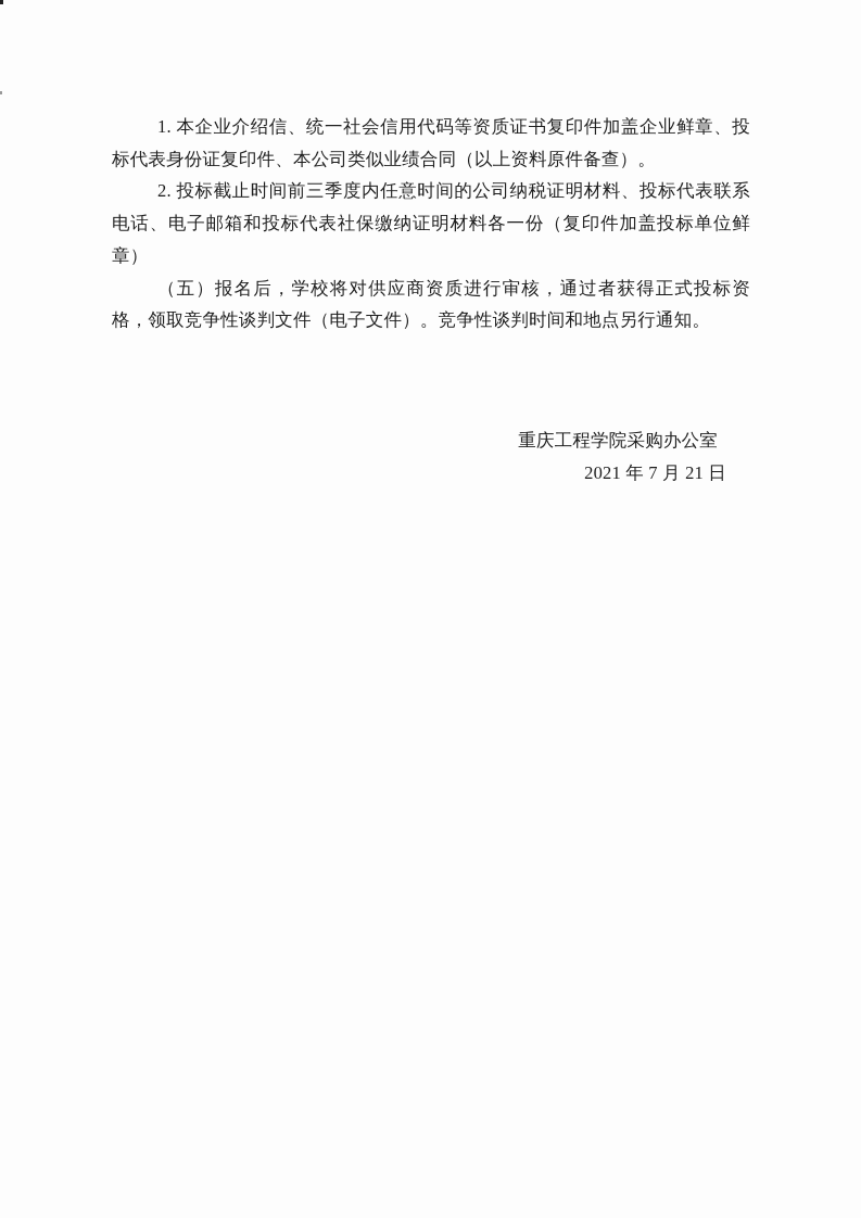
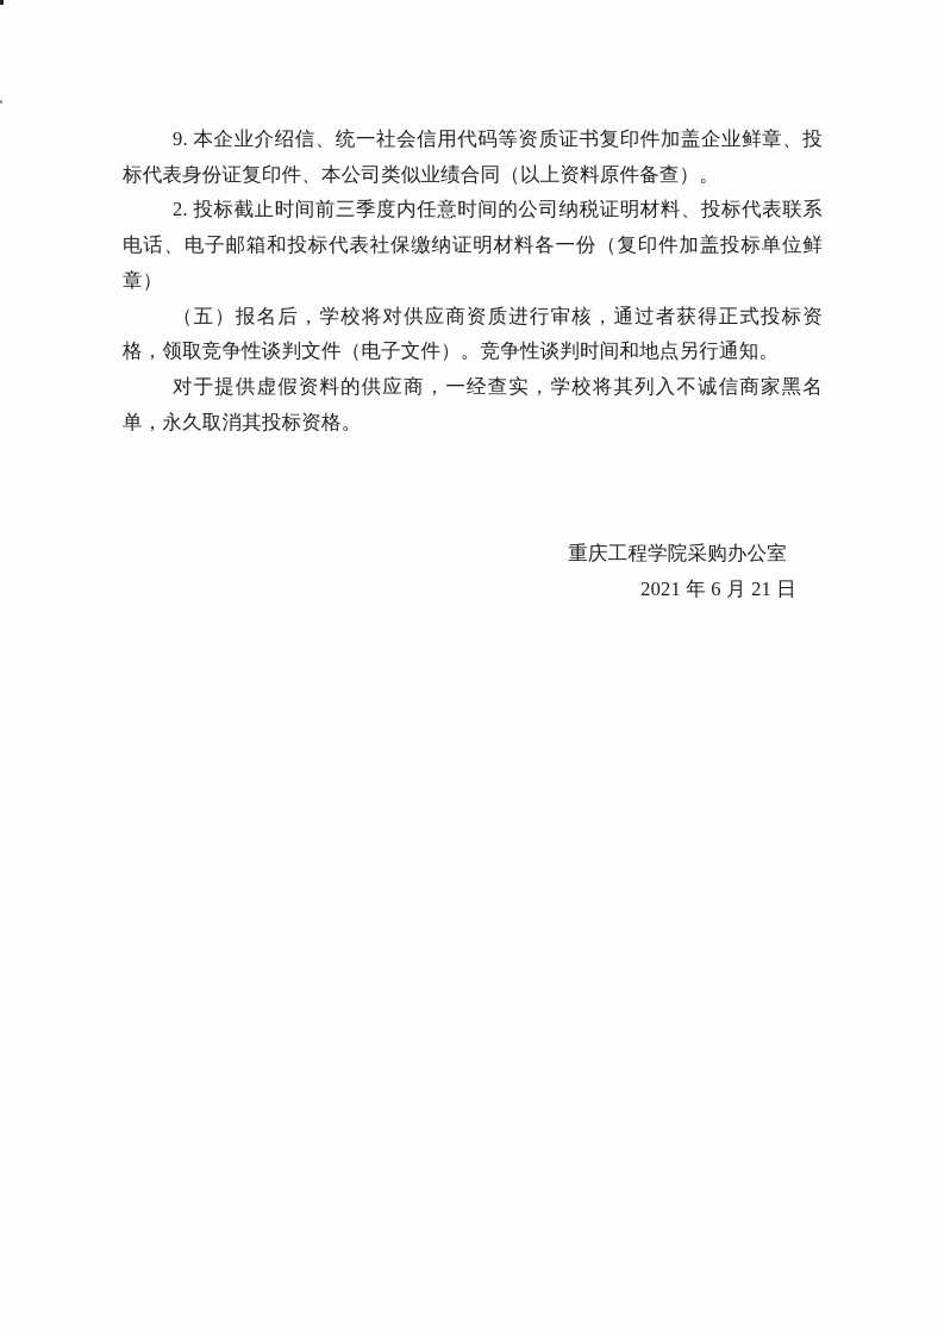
- 1. 本企业介绍信、统一社会信用代码等资质证书复印件加盖企业鲜章、投标代表身份证复印件、本公司类似业绩合同（以上资料原件备查）。
+ 9. 本企业介绍信、统一社会信用代码等资质证书复印件加盖企业鲜章、投标代表身份证复印件、本公司类似业绩合同（以上资料原件备查）。
  2. 投标截止时间前三季度内任意时间的公司纳税证明材料、投标代表联系电话、电子邮箱和投标代表社保缴纳证明材料各一份（复印件加盖投标单位鲜章）
  （五）报名后，学校将对供应商资质进行审核，通过者获得正式投标资格，领取竞争性谈判文件（电子文件）。竞争性谈判时间和地点另行通知。
+ 对于提供虚假资料的供应商，一经查实，学校将其列入不诚信商家黑名单，永久取消其投标资格。
  重庆工程学院采购办公室
- 2021 年 7 月 21 日
+ 2021 年 6 月 21 日
